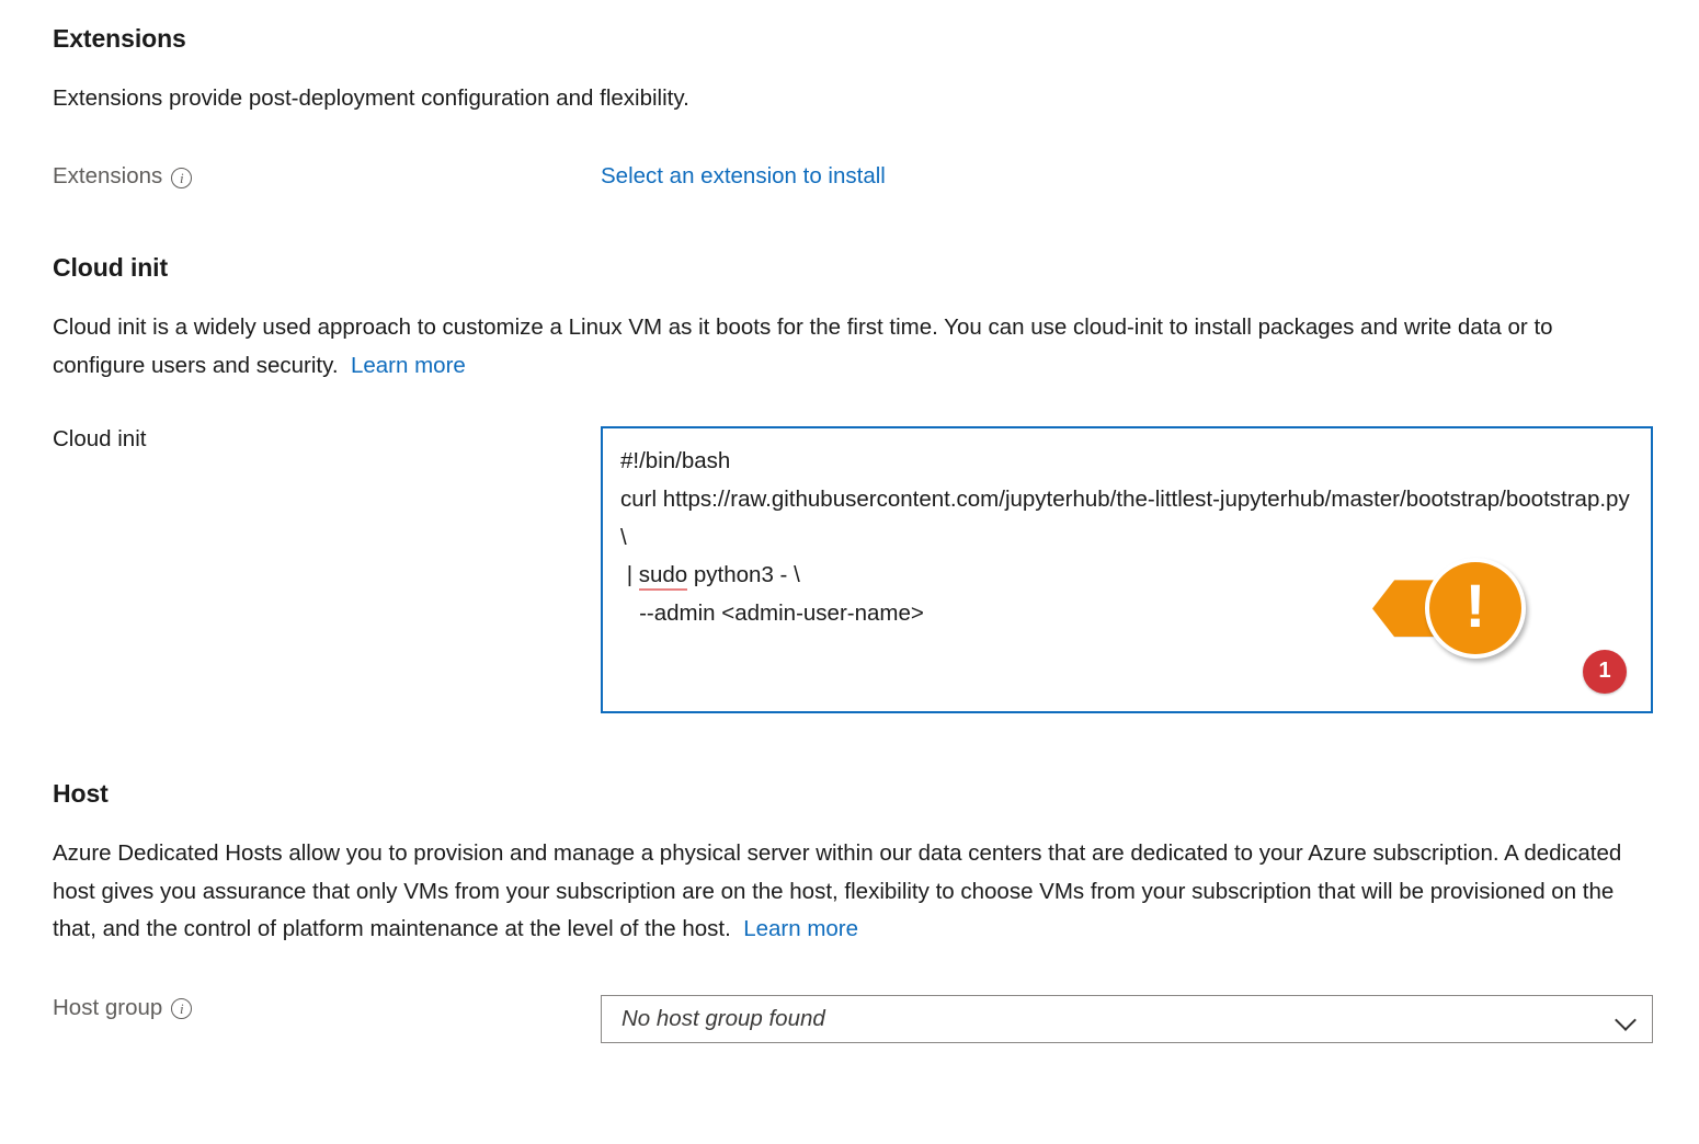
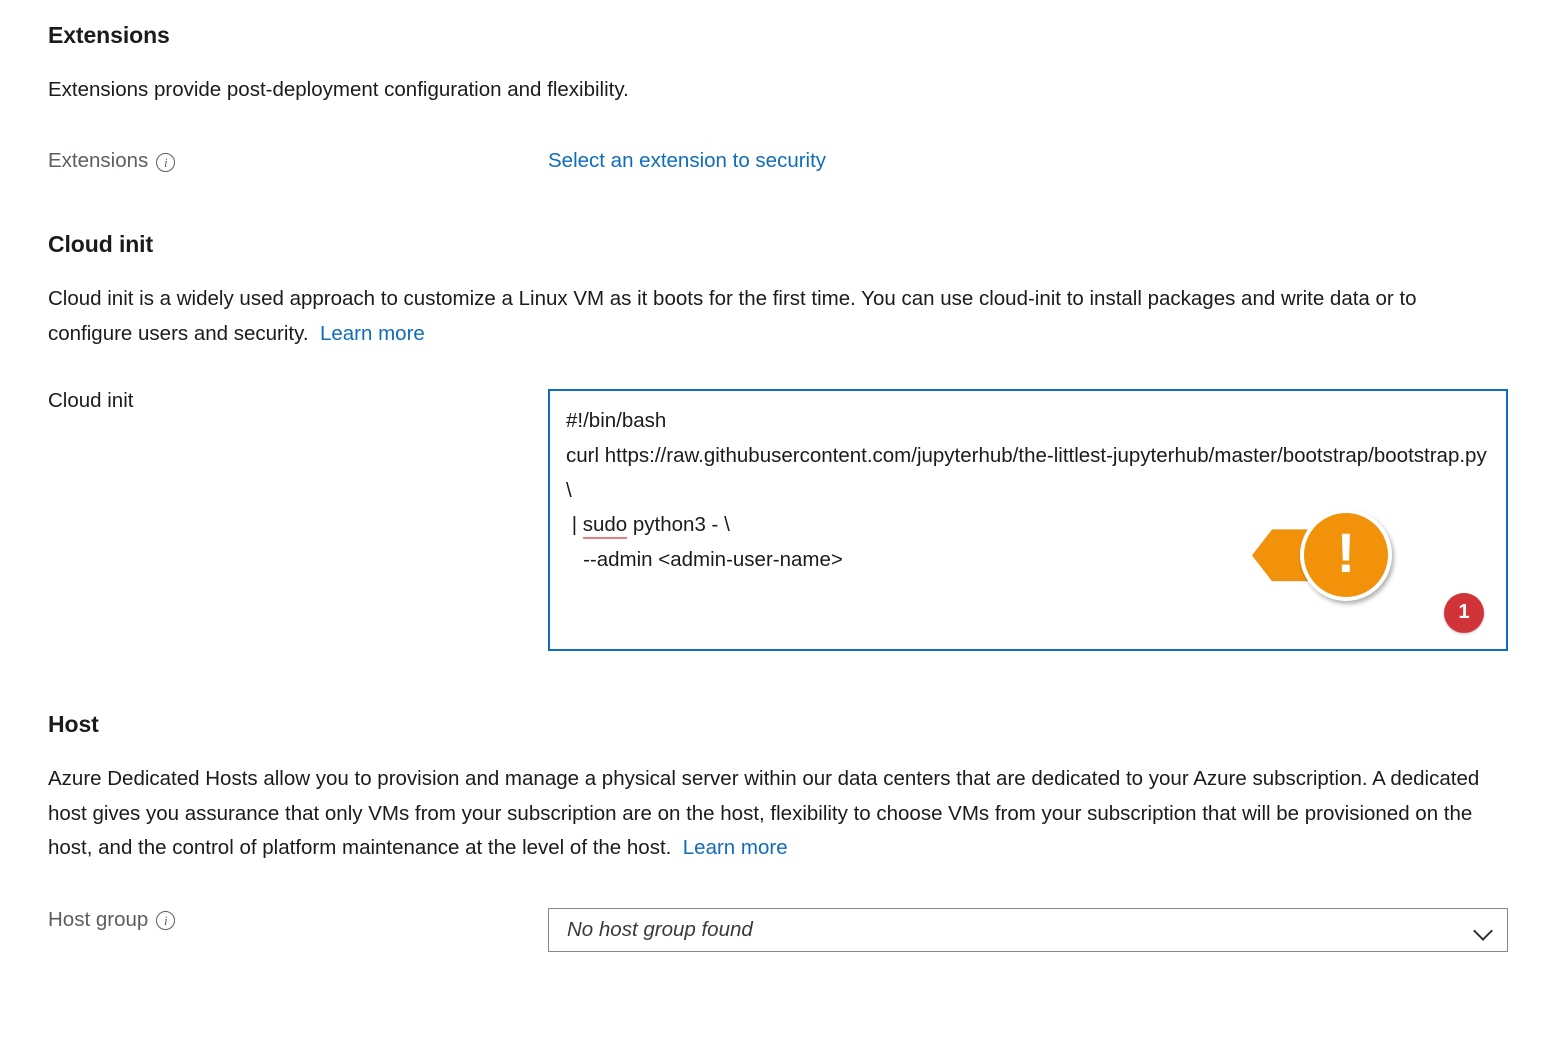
  Extensions
  Extensions provide post-deployment configuration and flexibility.
  Extensions
  i
- Select an extension to install
+ Select an extension to security
  Cloud init
  Cloud init is a widely used approach to customize a Linux VM as it boots for the first time. You can use cloud-init to install packages and write data or to configure users and security. Learn more
  Cloud init
  #!/bin/bash curl https://raw.githubusercontent.com/jupyterhub/the-littlest-jupyterhub/master/bootstrap/bootstrap.py \ | sudo python3 - \ --admin <admin-user-name>
  !
  1
  Host
- Azure Dedicated Hosts allow you to provision and manage a physical server within our data centers that are dedicated to your Azure subscription. A dedicated host gives you assurance that only VMs from your subscription are on the host, flexibility to choose VMs from your subscription that will be provisioned on the that, and the control of platform maintenance at the level of the host. Learn more
+ Azure Dedicated Hosts allow you to provision and manage a physical server within our data centers that are dedicated to your Azure subscription. A dedicated host gives you assurance that only VMs from your subscription are on the host, flexibility to choose VMs from your subscription that will be provisioned on the host, and the control of platform maintenance at the level of the host. Learn more
  Host group
  i
  No host group found
